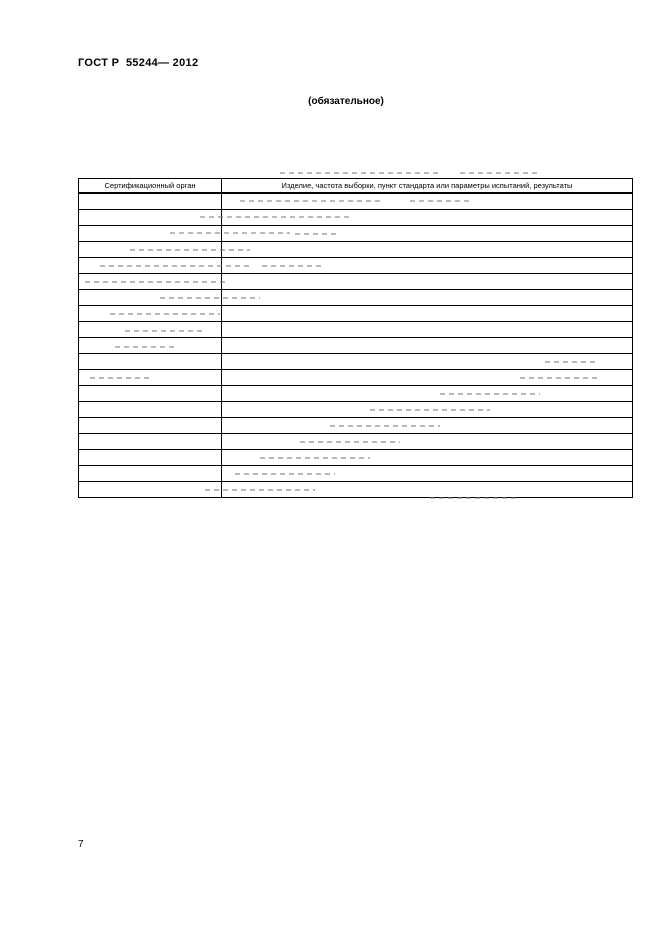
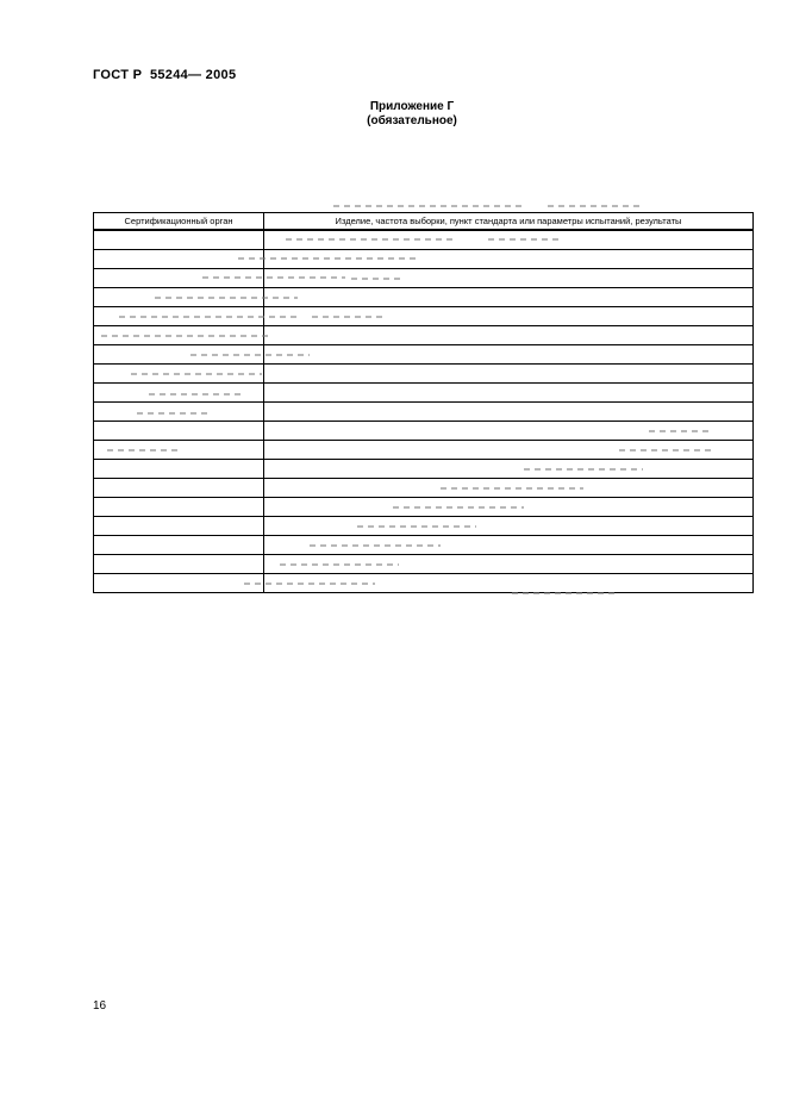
- ГОСТ Р 55244— 2012
+ ГОСТ Р 55244— 2005
+ Приложение Г
  (обязательное)
  Сертификационный орган	Изделие, частота выборки, пункт стандарта или параметры испытаний, результаты
- 7
+ 16
